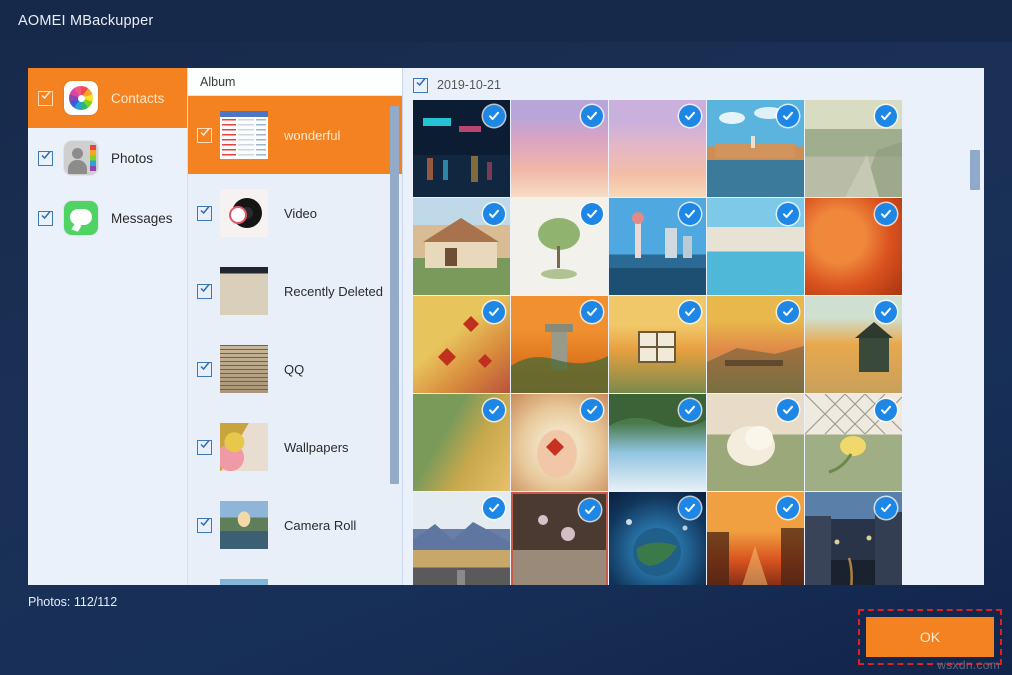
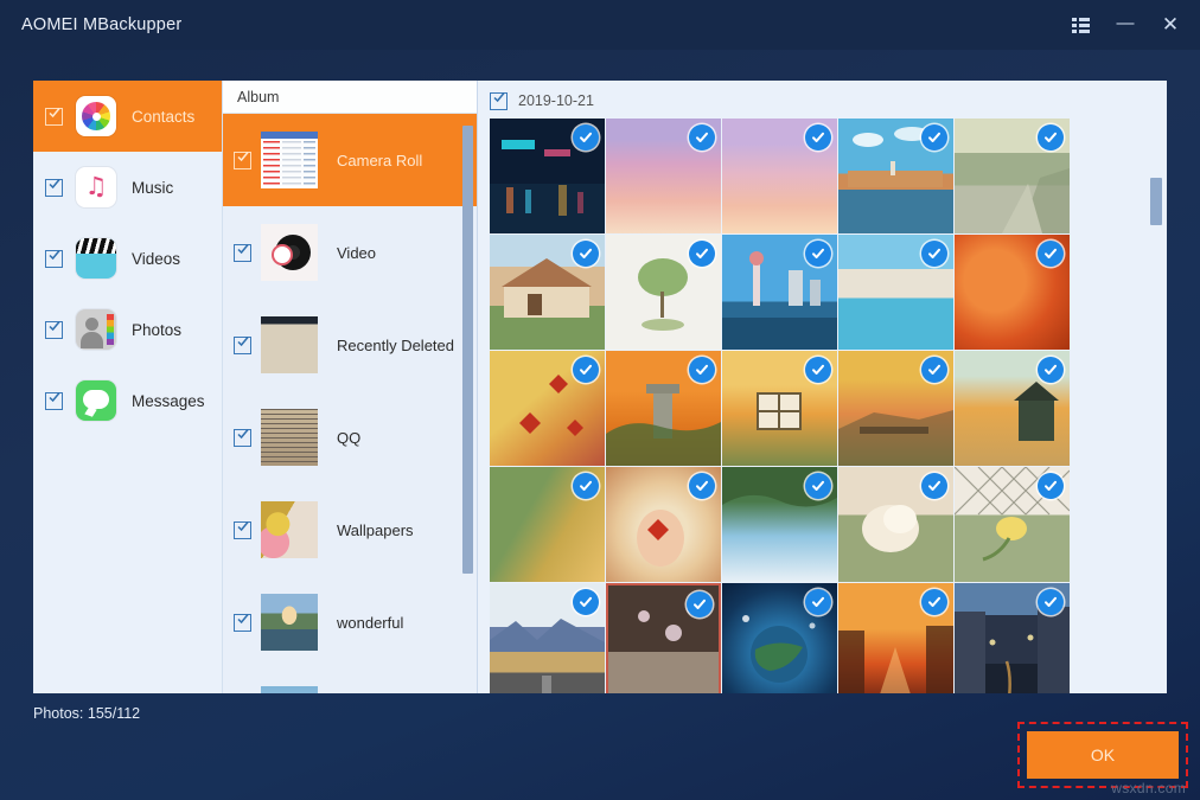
  AOMEI MBackupper
+ —
+ ✕
  Contacts
+ Music
+ Videos
  Photos
  Messages
  Album
- wonderful
+ Camera Roll
  Video
  Recently Deleted
  QQ
  Wallpapers
- Camera Roll
+ wonderful
  2019-10-21
- Photos: 112/112
+ Photos: 155/112
  OK
  wsxdn.com
